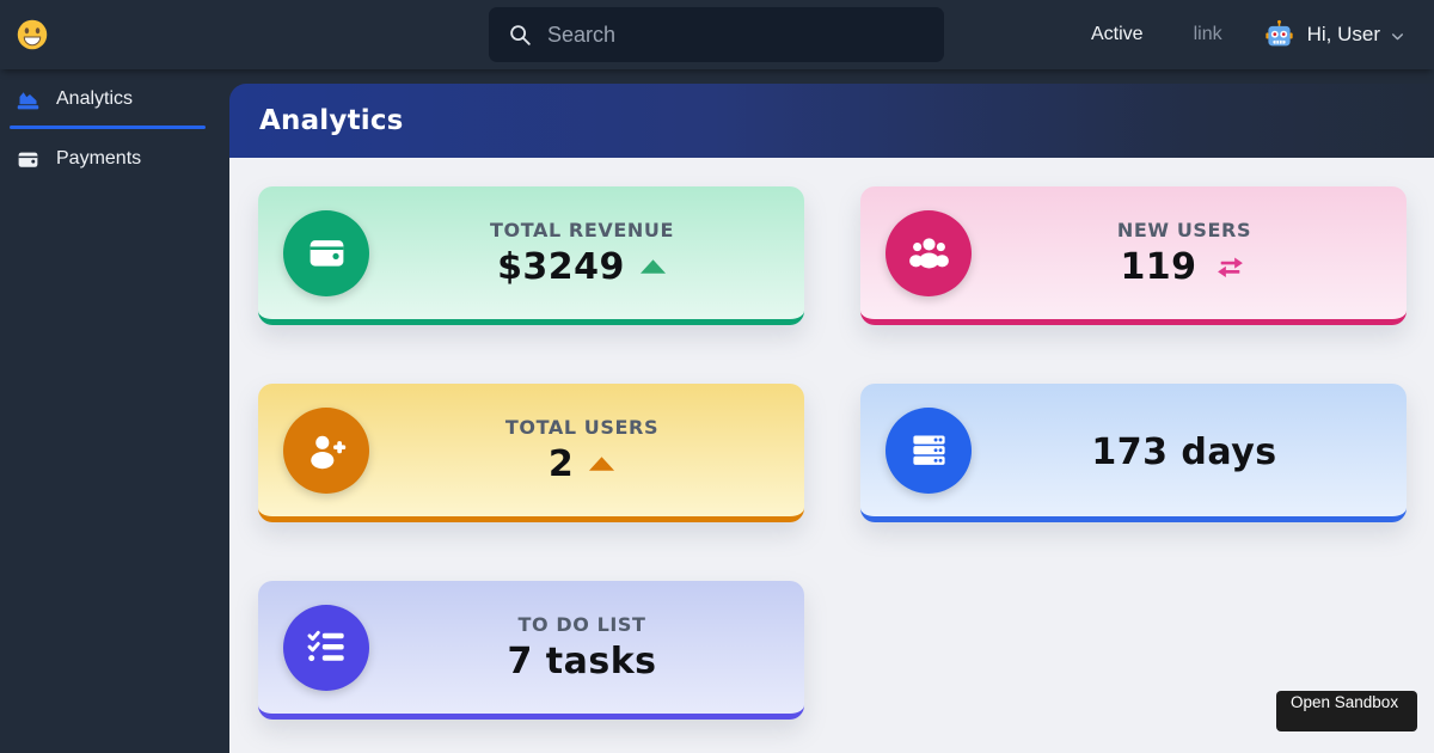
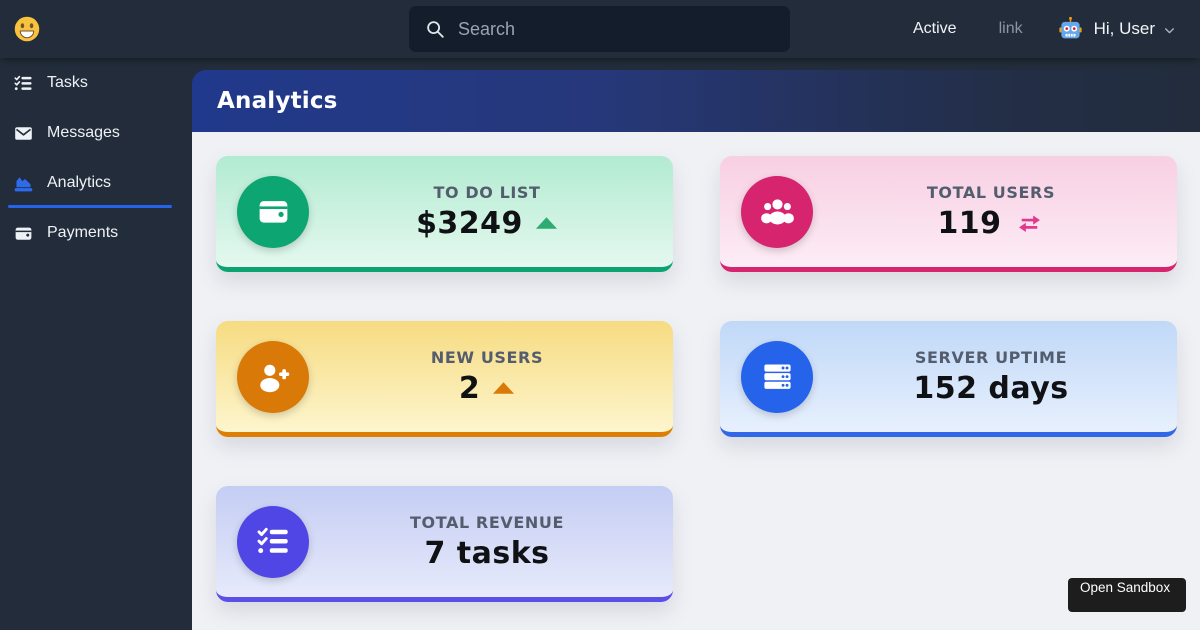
  Search
  Active
  link
  Hi, User
+ Tasks
+ Messages
  Analytics
  Payments
  Analytics
- TOTAL REVENUE
+ TO DO LIST
  $3249
- NEW USERS
+ TOTAL USERS
  119
- TOTAL USERS
+ NEW USERS
  2
+ SERVER UPTIME
- 173 days
+ 152 days
- TO DO LIST
+ TOTAL REVENUE
  7 tasks
  Open Sandbox
